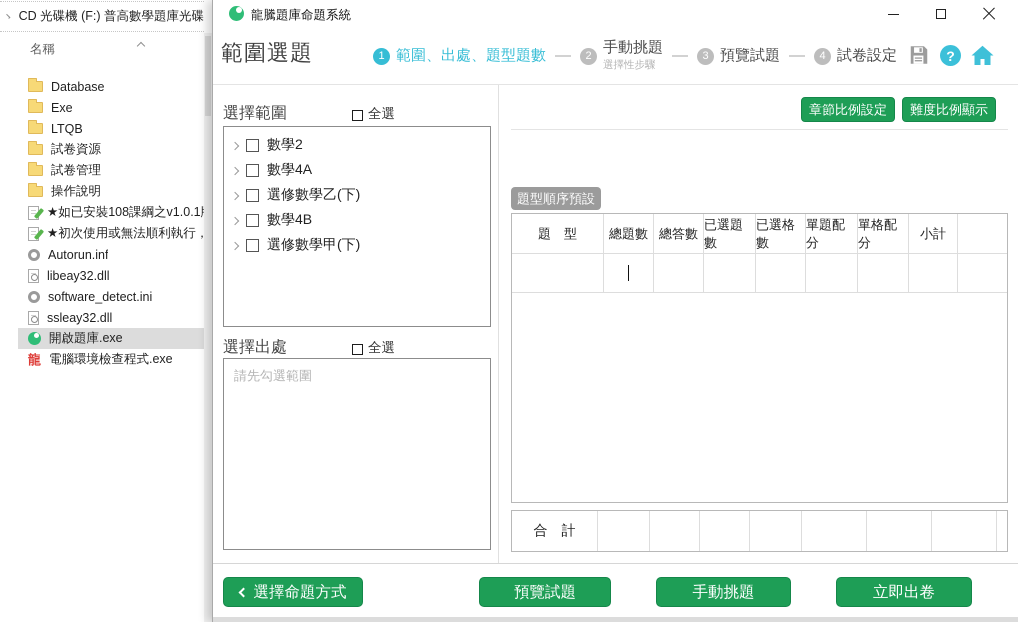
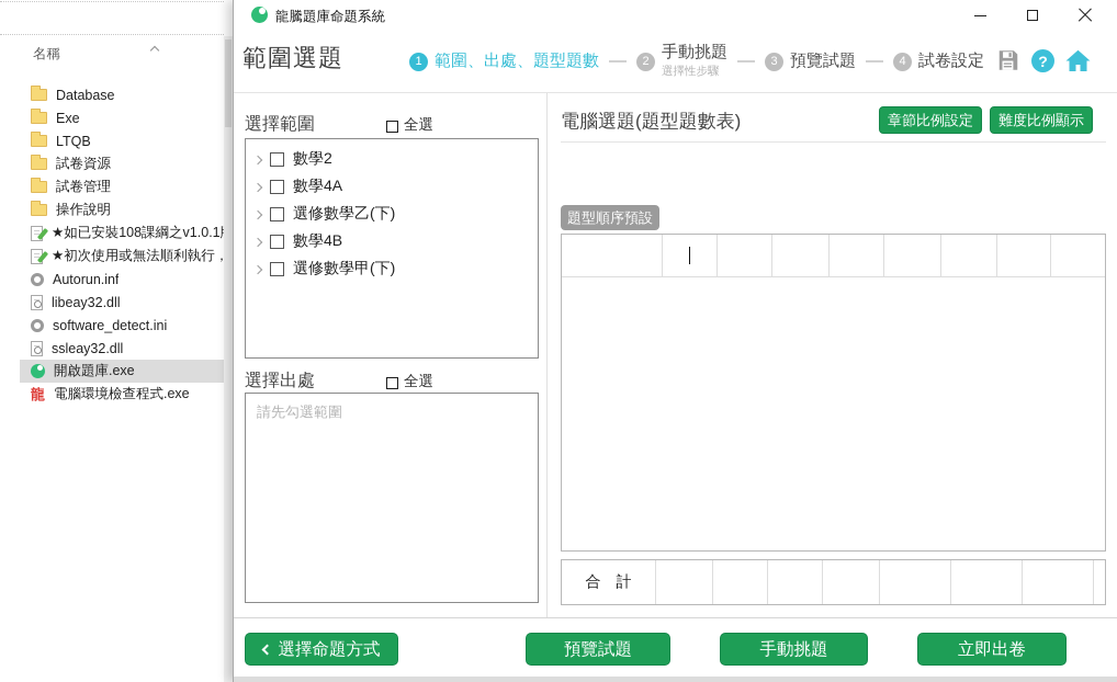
- CD 光碟機 (F:) 普高數學題庫光碟
  名稱
  Database
  Exe
  LTQB
  試卷資源
  試卷管理
  操作說明
  ★如已安裝108課綱之v1.0.1
  ★初次使用或無法順利執行，
  Autorun.inf
  libeay32.dll
  software_detect.ini
  ssleay32.dll
  開啟題庫.exe
  龍
  電腦環境檢查程式.exe
  龍騰題庫命題系統
  範圍選題
  1
  範圍、出處、題型題數
  2
  手動挑題
  選擇性步驟
  3
  預覽試題
  4
  試卷設定
  ?
  選擇範圍
  全選
  數學2
  數學4A
  選修數學乙(下)
  數學4B
  選修數學甲(下)
  選擇出處
  全選
  請先勾選範圍
+ 電腦選題(題型題數表)
  章節比例設定
  難度比例顯示
  題型順序預設
- 題 型
- 總題數
- 總答數
- 已選題數
- 已選格數
- 單題配分
- 單格配分
- 小計
  合 計
  選擇命題方式
  預覽試題
  手動挑題
  立即出卷
